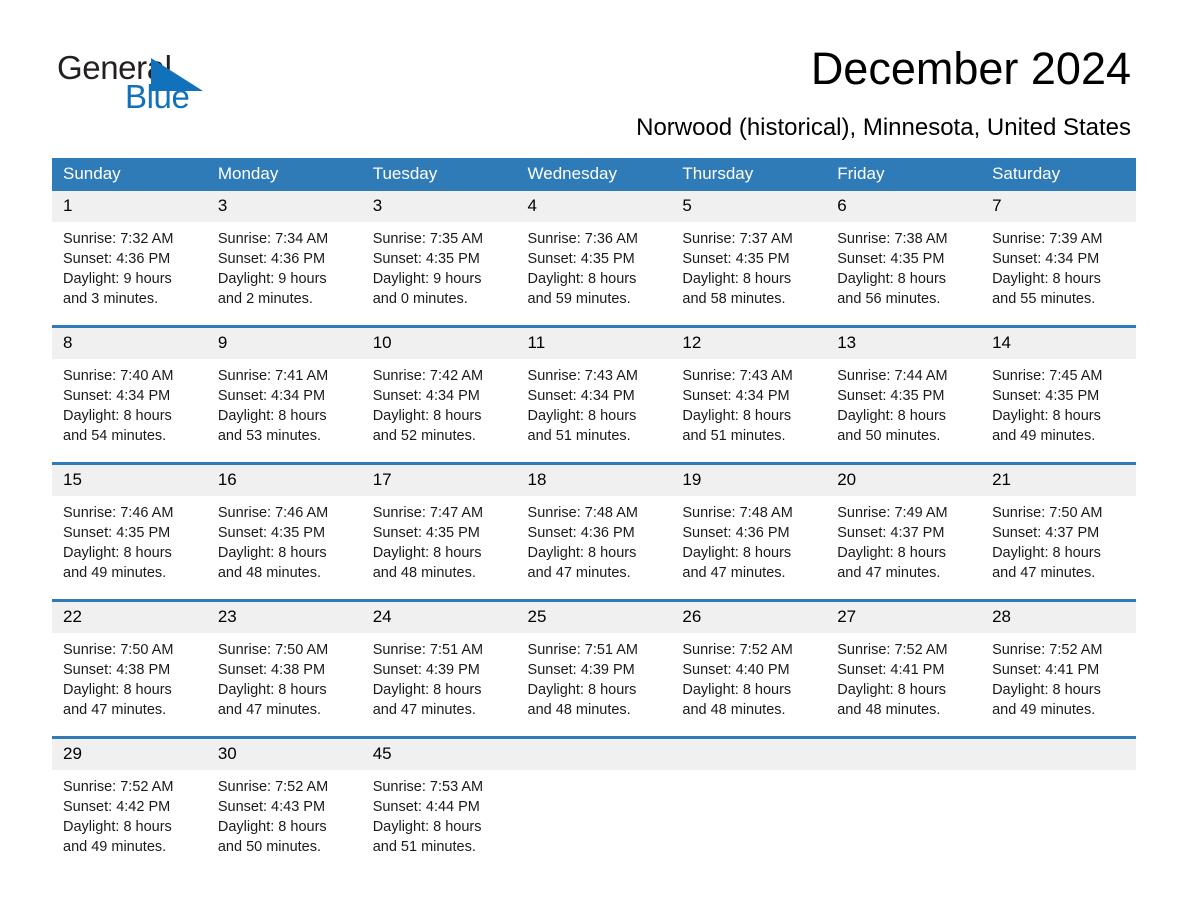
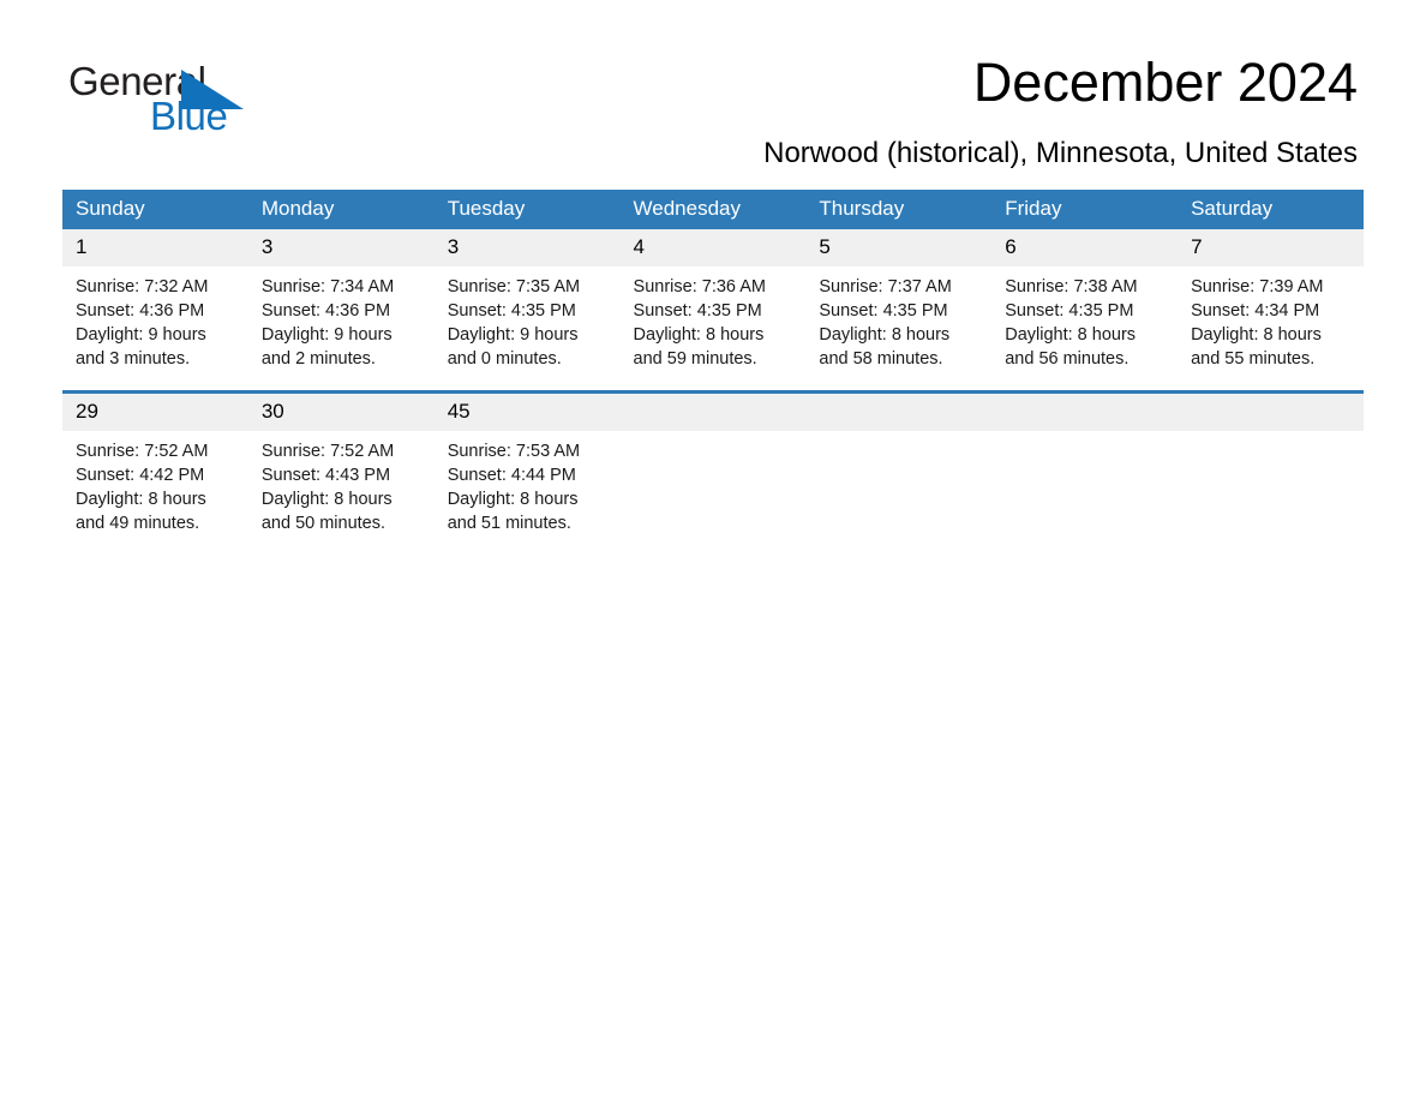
  Generl
  Blue
  December 2024
  Norwood (historical), Minnesota, United States
  Sunday	Monday	Tuesday	Wednesday	Thursday	Friday	Saturday
  1 Sunrise: 7:32 AM Sunset: 4:36 PM Daylight: 9 hours and 3 minutes.	3 Sunrise: 7:34 AM Sunset: 4:36 PM Daylight: 9 hours and 2 minutes.	3 Sunrise: 7:35 AM Sunset: 4:35 PM Daylight: 9 hours and 0 minutes.	4 Sunrise: 7:36 AM Sunset: 4:35 PM Daylight: 8 hours and 59 minutes.	5 Sunrise: 7:37 AM Sunset: 4:35 PM Daylight: 8 hours and 58 minutes.	6 Sunrise: 7:38 AM Sunset: 4:35 PM Daylight: 8 hours and 56 minutes.	7 Sunrise: 7:39 AM Sunset: 4:34 PM Daylight: 8 hours and 55 minutes.
- 8 Sunrise: 7:40 AM Sunset: 4:34 PM Daylight: 8 hours and 54 minutes.	9 Sunrise: 7:41 AM Sunset: 4:34 PM Daylight: 8 hours and 53 minutes.	10 Sunrise: 7:42 AM Sunset: 4:34 PM Daylight: 8 hours and 52 minutes.	11 Sunrise: 7:43 AM Sunset: 4:34 PM Daylight: 8 hours and 51 minutes.	12 Sunrise: 7:43 AM Sunset: 4:34 PM Daylight: 8 hours and 51 minutes.	13 Sunrise: 7:44 AM Sunset: 4:35 PM Daylight: 8 hours and 50 minutes.	14 Sunrise: 7:45 AM Sunset: 4:35 PM Daylight: 8 hours and 49 minutes.
- 15 Sunrise: 7:46 AM Sunset: 4:35 PM Daylight: 8 hours and 49 minutes.	16 Sunrise: 7:46 AM Sunset: 4:35 PM Daylight: 8 hours and 48 minutes.	17 Sunrise: 7:47 AM Sunset: 4:35 PM Daylight: 8 hours and 48 minutes.	18 Sunrise: 7:48 AM Sunset: 4:36 PM Daylight: 8 hours and 47 minutes.	19 Sunrise: 7:48 AM Sunset: 4:36 PM Daylight: 8 hours and 47 minutes.	20 Sunrise: 7:49 AM Sunset: 4:37 PM Daylight: 8 hours and 47 minutes.	21 Sunrise: 7:50 AM Sunset: 4:37 PM Daylight: 8 hours and 47 minutes.
- 22 Sunrise: 7:50 AM Sunset: 4:38 PM Daylight: 8 hours and 47 minutes.	23 Sunrise: 7:50 AM Sunset: 4:38 PM Daylight: 8 hours and 47 minutes.	24 Sunrise: 7:51 AM Sunset: 4:39 PM Daylight: 8 hours and 47 minutes.	25 Sunrise: 7:51 AM Sunset: 4:39 PM Daylight: 8 hours and 48 minutes.	26 Sunrise: 7:52 AM Sunset: 4:40 PM Daylight: 8 hours and 48 minutes.	27 Sunrise: 7:52 AM Sunset: 4:41 PM Daylight: 8 hours and 48 minutes.	28 Sunrise: 7:52 AM Sunset: 4:41 PM Daylight: 8 hours and 49 minutes.
  29 Sunrise: 7:52 AM Sunset: 4:42 PM Daylight: 8 hours and 49 minutes.	30 Sunrise: 7:52 AM Sunset: 4:43 PM Daylight: 8 hours and 50 minutes.	45 Sunrise: 7:53 AM Sunset: 4:44 PM Daylight: 8 hours and 51 minutes.
